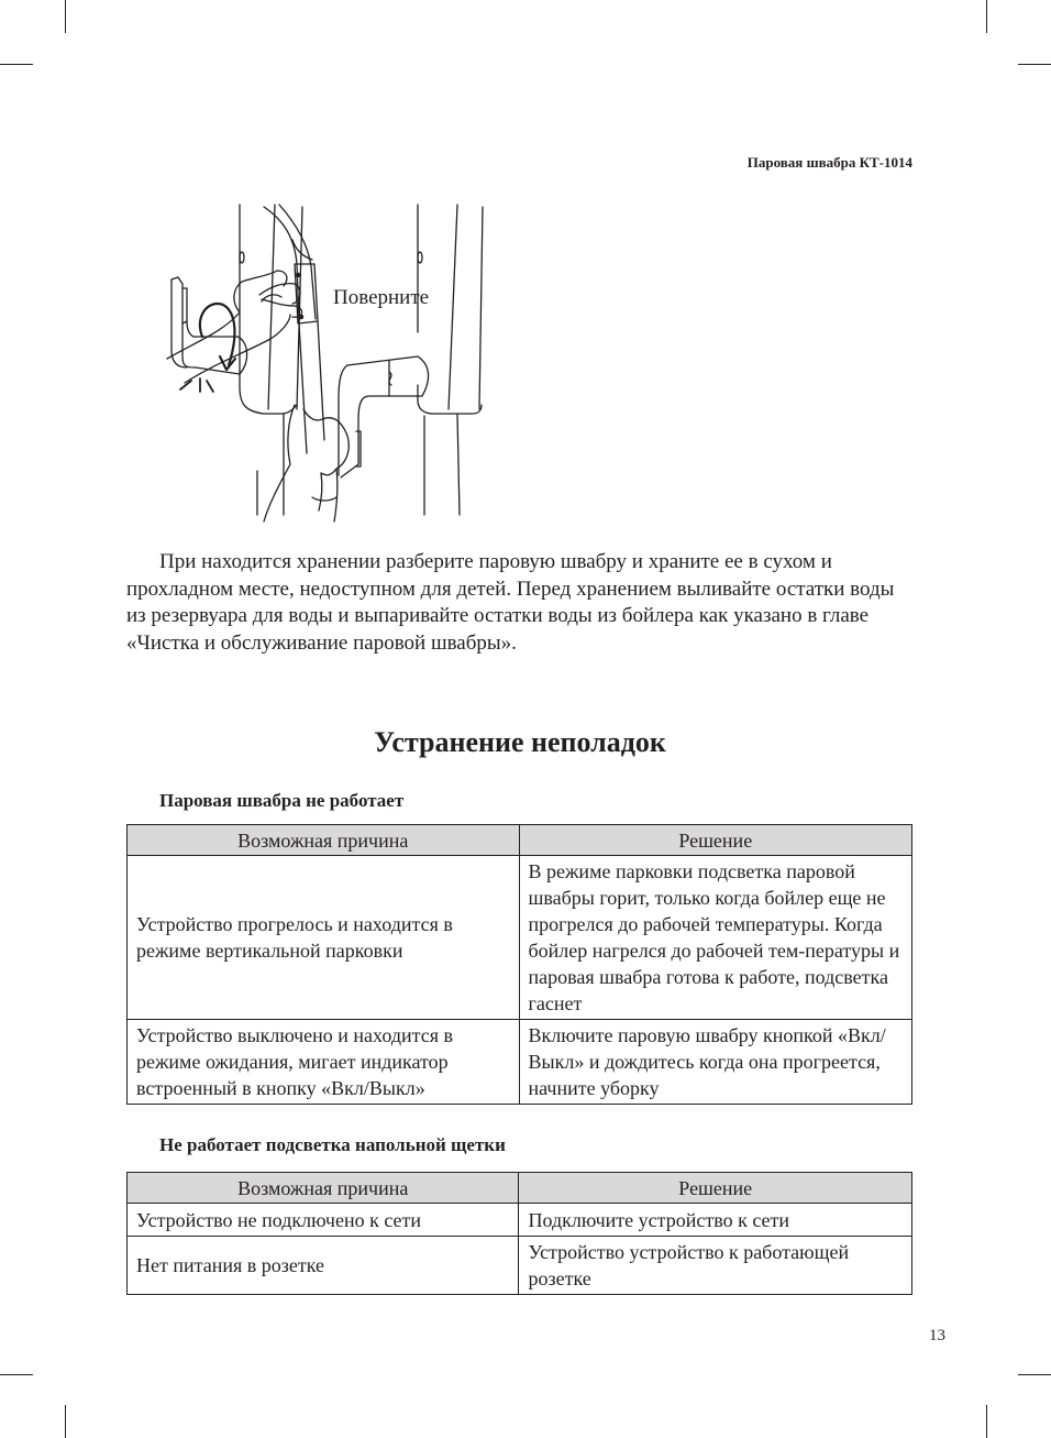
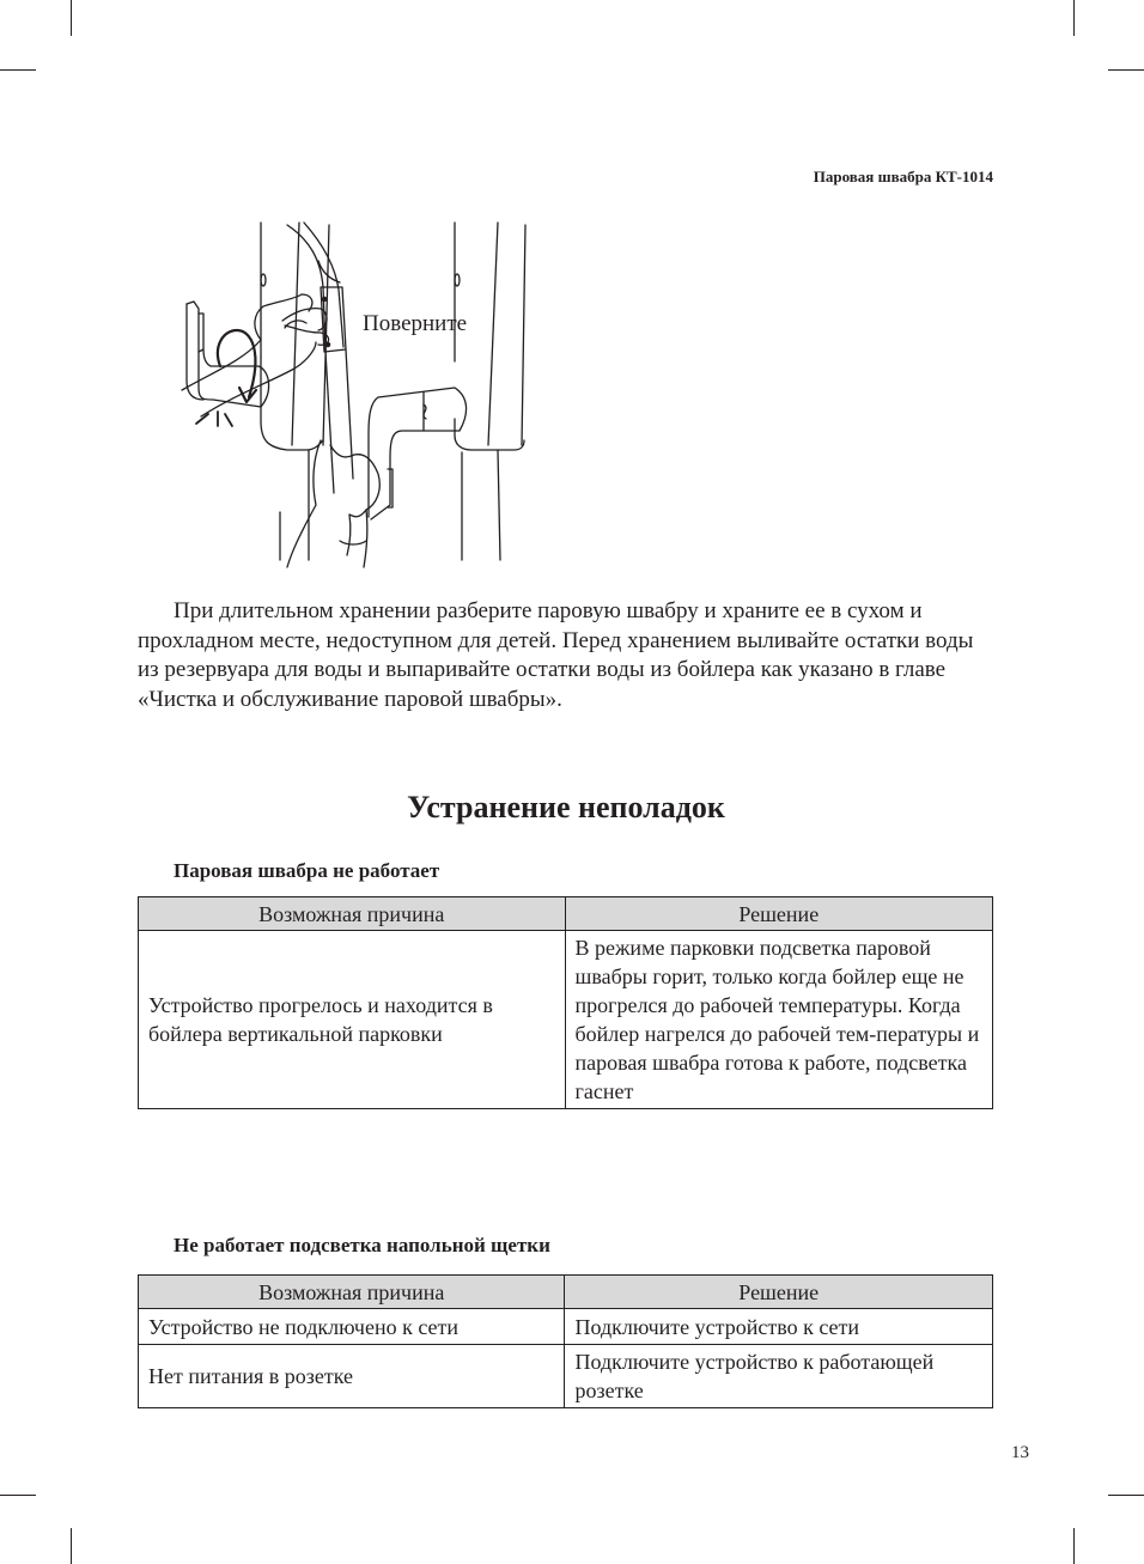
  Паровая швабра КТ-1014
  Поверните
- При находится хранении разберите паровую швабру и храните ее в сухом и прохладном месте, недоступном для детей. Перед хранением выливайте остатки воды из резервуара для воды и выпаривайте остатки воды из бойлера как указано в главе «Чистка и обслуживание паровой швабры».
+ При длительном хранении разберите паровую швабру и храните ее в сухом и прохладном месте, недоступном для детей. Перед хранением выливайте остатки воды из резервуара для воды и выпаривайте остатки воды из бойлера как указано в главе «Чистка и обслуживание паровой швабры».
  Устранение неполадок
  Паровая швабра не работает
  Возможная причина	Решение
- Устройство прогрелось и находится в режиме вертикальной парковки	В режиме парковки подсветка паровой швабры горит, только когда бойлер еще не прогрелся до рабочей температуры. Когда бойлер нагрелся до рабочей тем-пературы и паровая швабра готова к работе, подсветка гаснет
+ Устройство прогрелось и находится в бойлера вертикальной парковки	В режиме парковки подсветка паровой швабры горит, только когда бойлер еще не прогрелся до рабочей температуры. Когда бойлер нагрелся до рабочей тем-пературы и паровая швабра готова к работе, подсветка гаснет
- Устройство выключено и находится в режиме ожидания, мигает индикатор встроенный в кнопку «Вкл/Выкл»	Включите паровую швабру кнопкой «Вкл/Выкл» и дождитесь когда она прогреется, начните уборку
  Не работает подсветка напольной щетки
  Возможная причина	Решение
  Устройство не подключено к сети	Подключите устройство к сети
- Нет питания в розетке	Устройство устройство к работающей розетке
+ Нет питания в розетке	Подключите устройство к работающей розетке
  13
